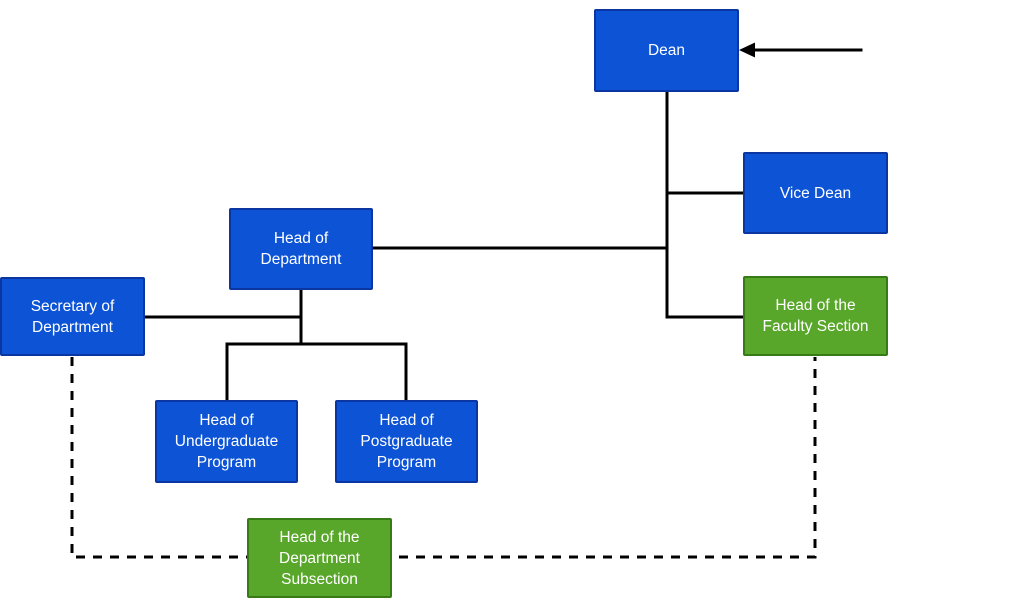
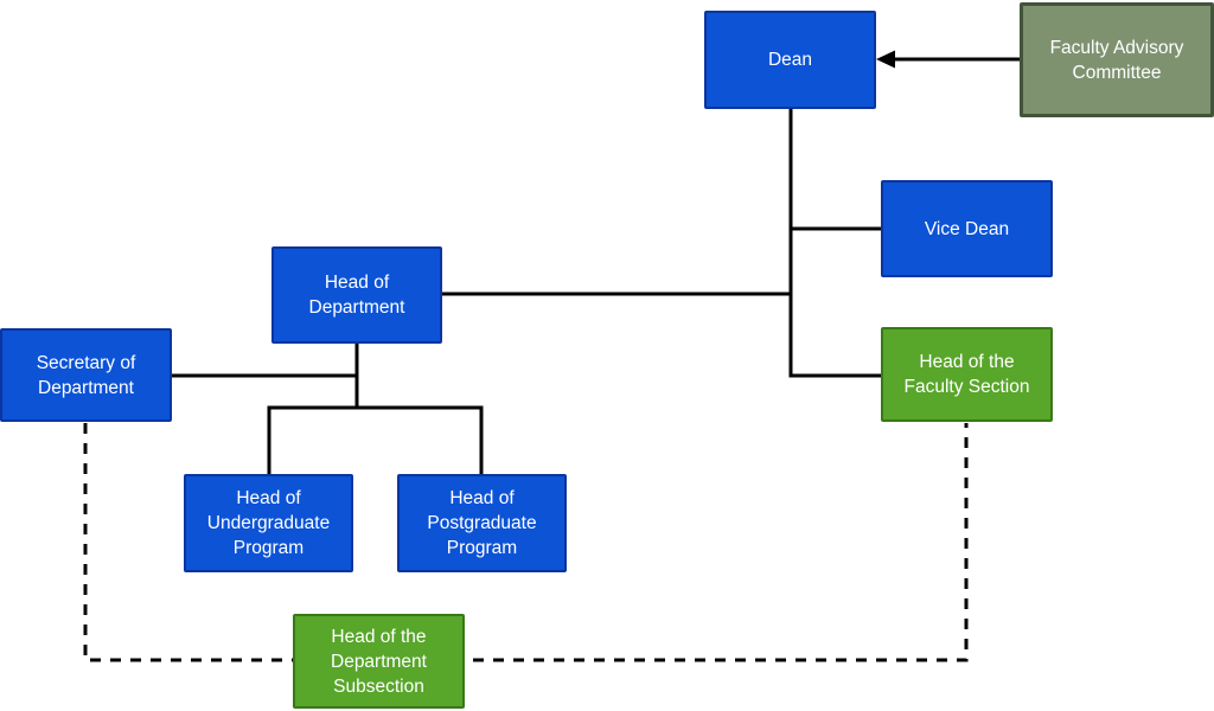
  Dean
+ Faculty Advisory
+ Committee
  Vice Dean
  Head of the
  Faculty Section
  Head of
  Department
  Secretary of
  Department
  Head of
  Undergraduate
  Program
  Head of
  Postgraduate
  Program
  Head of the
  Department
  Subsection
